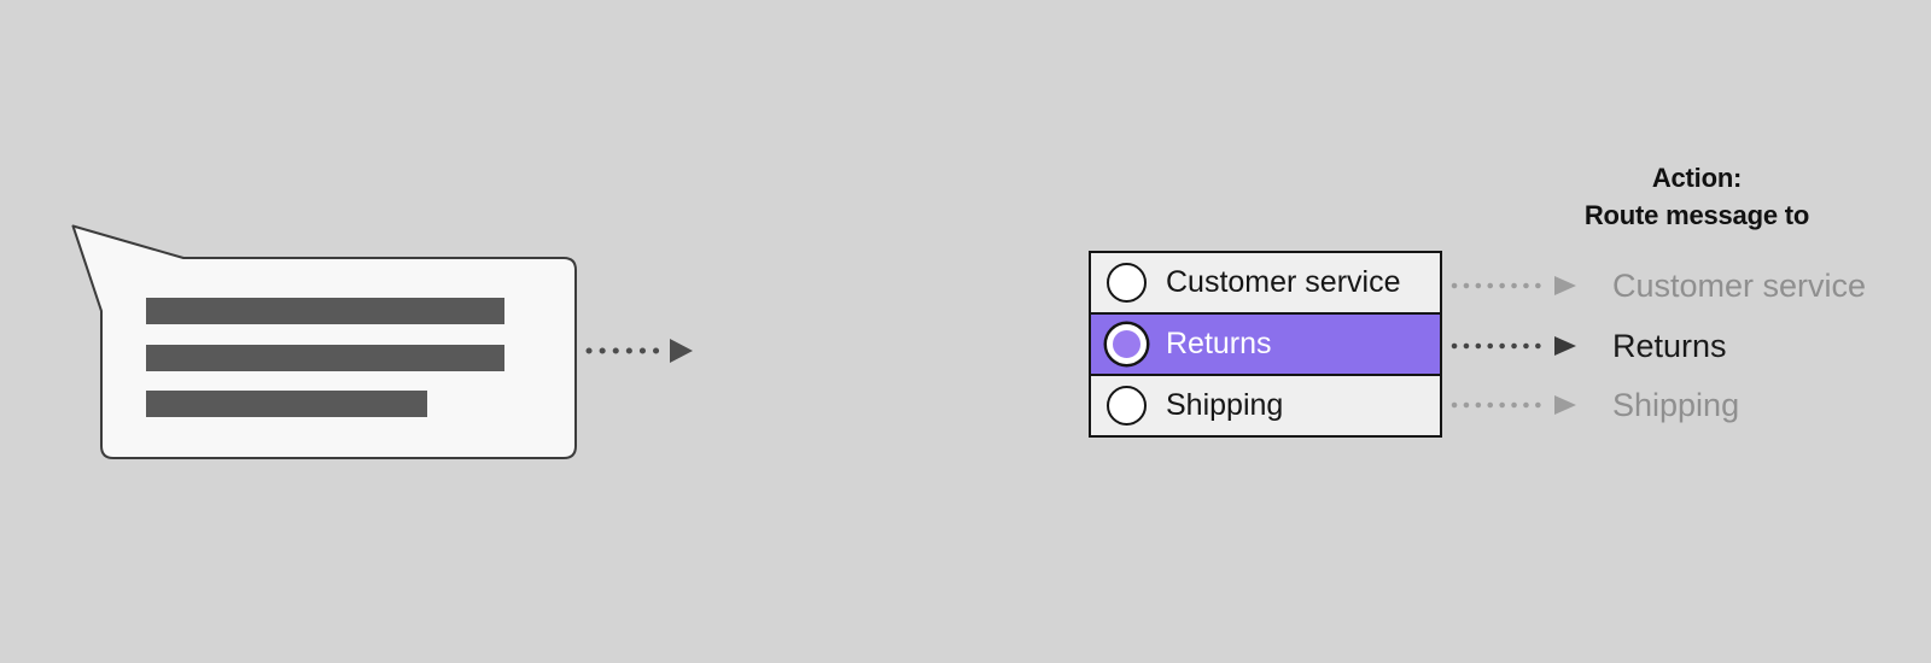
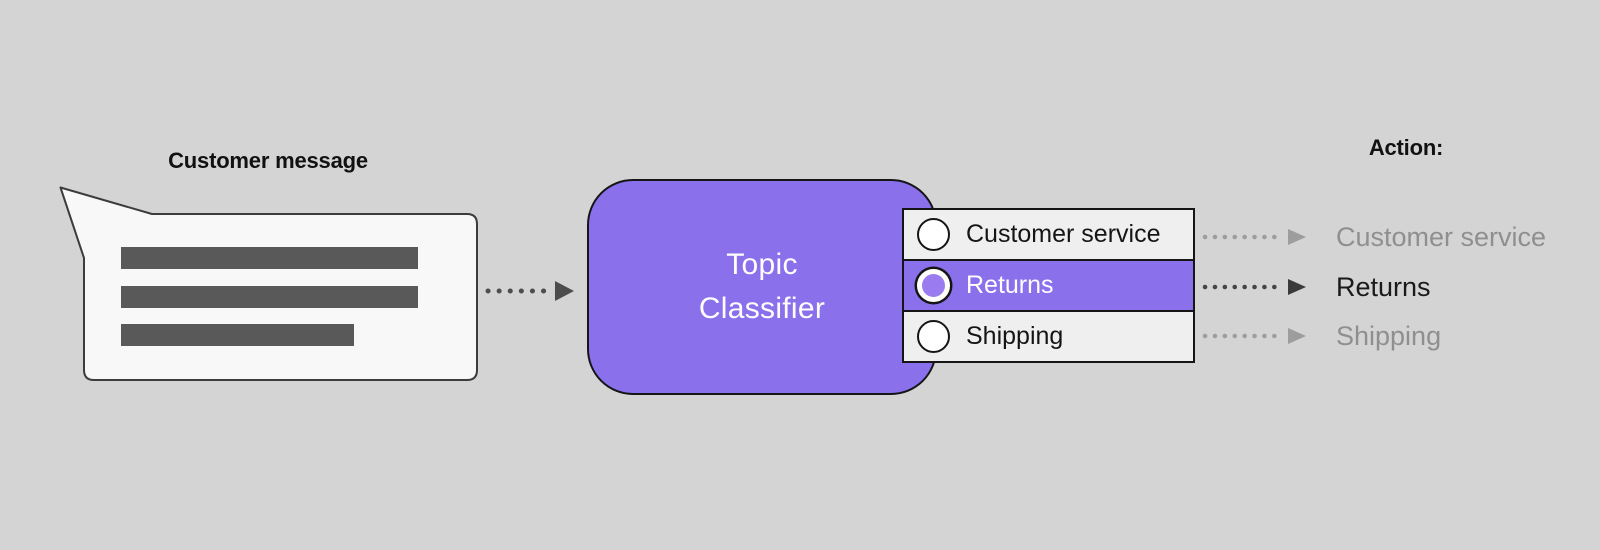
+ Customer message
+ Topic
+ Classifier
  Customer service
  Returns
  Shipping
  Action:
- Route message to
  Customer service
  Returns
  Shipping
